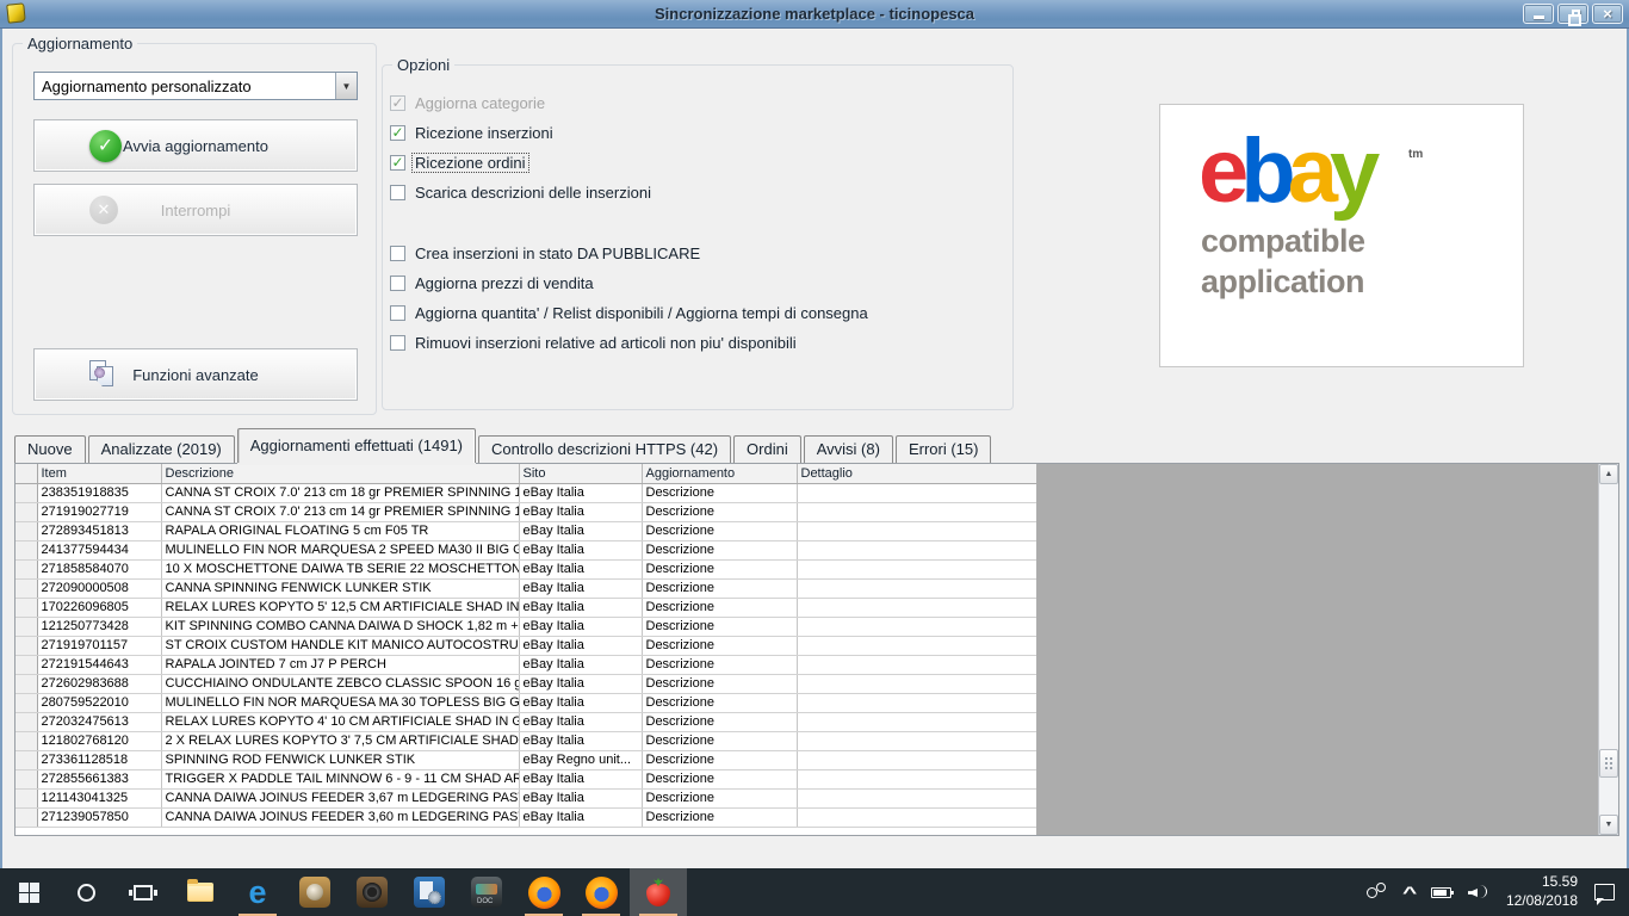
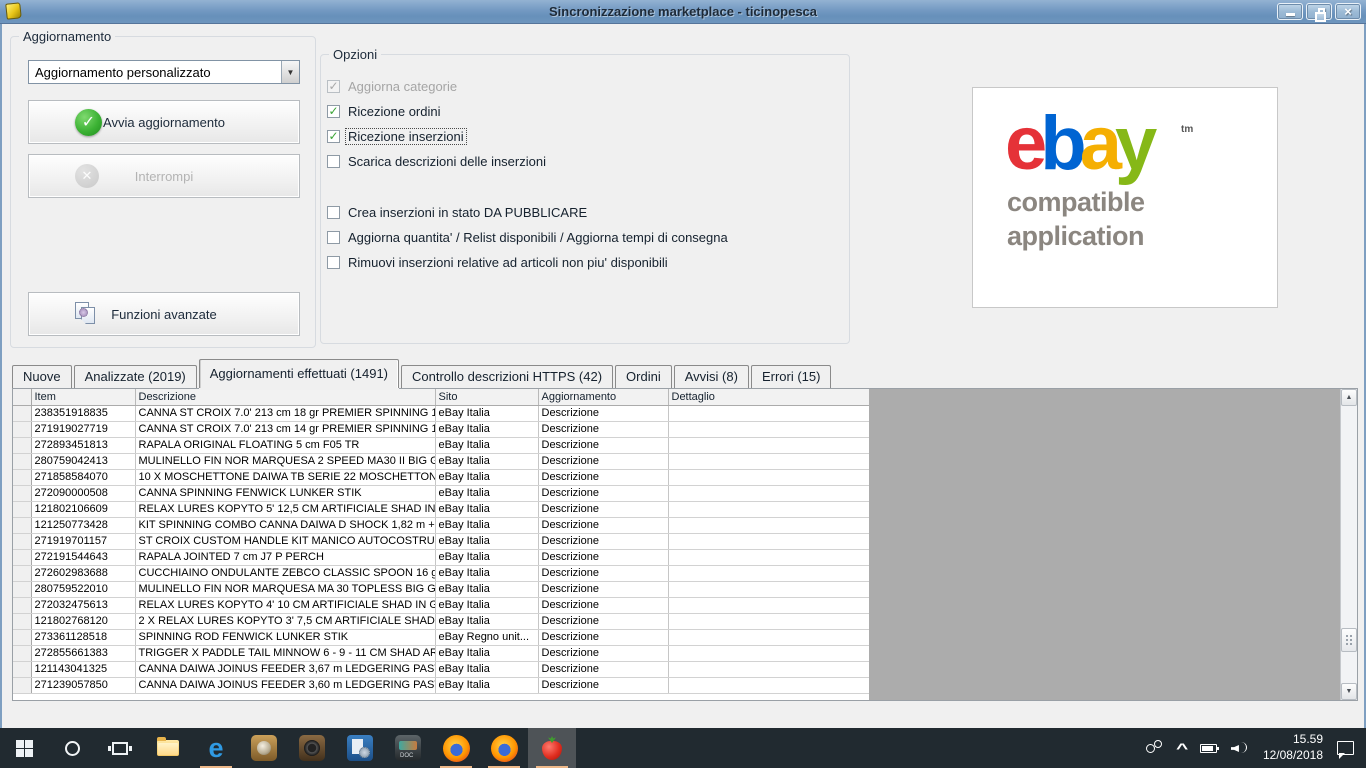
  Sincronizzazione marketplace - ticinopesca
  ×
  Aggiornamento
  Aggiornamento personalizzato
  ▼
  ✓
  Avvia aggiornamento
  ✕
  Interrompi
  Funzioni avanzate
  Opzioni
  ✓
  Aggiorna categorie
  ✓
- Ricezione inserzioni
+ Ricezione ordini
  ✓
- Ricezione ordini
+ Ricezione inserzioni
  Scarica descrizioni delle inserzioni
  Crea inserzioni in stato DA PUBBLICARE
- Aggiorna prezzi di vendita
  Aggiorna quantita' / Relist disponibili / Aggiorna tempi di consegna
  Rimuovi inserzioni relative ad articoli non piu' disponibili
  ebay
  tm
  compatible
  application
  Nuove
  Analizzate (2019)
  Aggiornamenti effettuati (1491)
  Controllo descrizioni HTTPS (42)
  Ordini
  Avvisi (8)
  Errori (15)
  	Item	Descrizione	Sito	Aggiornamento	Dettaglio
  	238351918835	CANNA ST CROIX 7.0' 213 cm 18 gr PREMIER SPINNING 1	eBay Italia	Descrizione
  	271919027719	CANNA ST CROIX 7.0' 213 cm 14 gr PREMIER SPINNING 1	eBay Italia	Descrizione
  	272893451813	RAPALA ORIGINAL FLOATING 5 cm F05 TR	eBay Italia	Descrizione
- 	241377594434	MULINELLO FIN NOR MARQUESA 2 SPEED MA30 II BIG G	eBay Italia	Descrizione
+ 	280759042413	MULINELLO FIN NOR MARQUESA 2 SPEED MA30 II BIG G	eBay Italia	Descrizione
  	271858584070	10 X MOSCHETTONE DAIWA TB SERIE 22 MOSCHETTON	eBay Italia	Descrizione
  	272090000508	CANNA SPINNING FENWICK LUNKER STIK	eBay Italia	Descrizione
- 	170226096805	RELAX LURES KOPYTO 5' 12,5 CM ARTIFICIALE SHAD IN	eBay Italia	Descrizione
+ 	121802106609	RELAX LURES KOPYTO 5' 12,5 CM ARTIFICIALE SHAD IN	eBay Italia	Descrizione
  	121250773428	KIT SPINNING COMBO CANNA DAIWA D SHOCK 1,82 m +	eBay Italia	Descrizione
  	271919701157	ST CROIX CUSTOM HANDLE KIT MANICO AUTOCOSTRU	eBay Italia	Descrizione
  	272191544643	RAPALA JOINTED 7 cm J7 P PERCH	eBay Italia	Descrizione
  	272602983688	CUCCHIAINO ONDULANTE ZEBCO CLASSIC SPOON 16 g	eBay Italia	Descrizione
  	280759522010	MULINELLO FIN NOR MARQUESA MA 30 TOPLESS BIG G	eBay Italia	Descrizione
  	272032475613	RELAX LURES KOPYTO 4' 10 CM ARTIFICIALE SHAD IN G	eBay Italia	Descrizione
  	121802768120	2 X RELAX LURES KOPYTO 3' 7,5 CM ARTIFICIALE SHAD	eBay Italia	Descrizione
  	273361128518	SPINNING ROD FENWICK LUNKER STIK	eBay Regno unit...	Descrizione
  	272855661383	TRIGGER X PADDLE TAIL MINNOW 6 - 9 - 11 CM SHAD AR	eBay Italia	Descrizione
  	121143041325	CANNA DAIWA JOINUS FEEDER 3,67 m LEDGERING PAS	eBay Italia	Descrizione
  	271239057850	CANNA DAIWA JOINUS FEEDER 3,60 m LEDGERING PAS	eBay Italia	Descrizione
  e
  ^
  15.59
  12/08/2018
